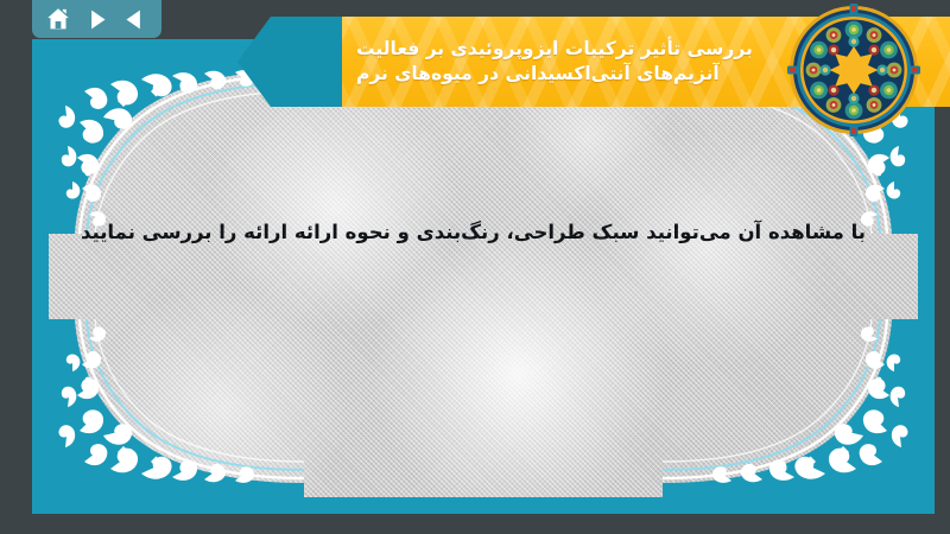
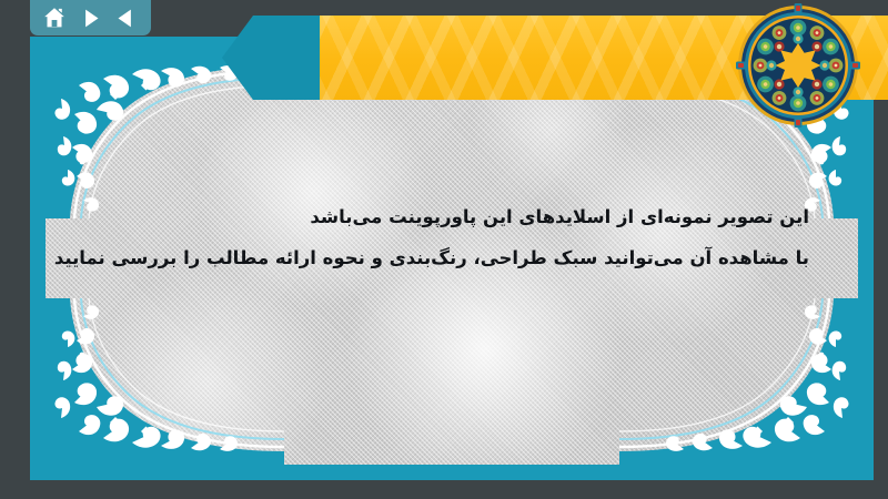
+ این تصویر نمونه‌ای از اسلایدهای این پاورپوینت می‌باشد
- با مشاهده آن می‌توانید سبک طراحی، رنگ‌بندی و نحوه ارائه ارائه را بررسی نمایید
+ با مشاهده آن می‌توانید سبک طراحی، رنگ‌بندی و نحوه ارائه مطالب را بررسی نمایید
- بررسی تأثیر ترکیبات ایزوپروئیدی بر فعالیت
- آنزیم‌های آنتی‌اکسیدانی در میوه‌های نرم
